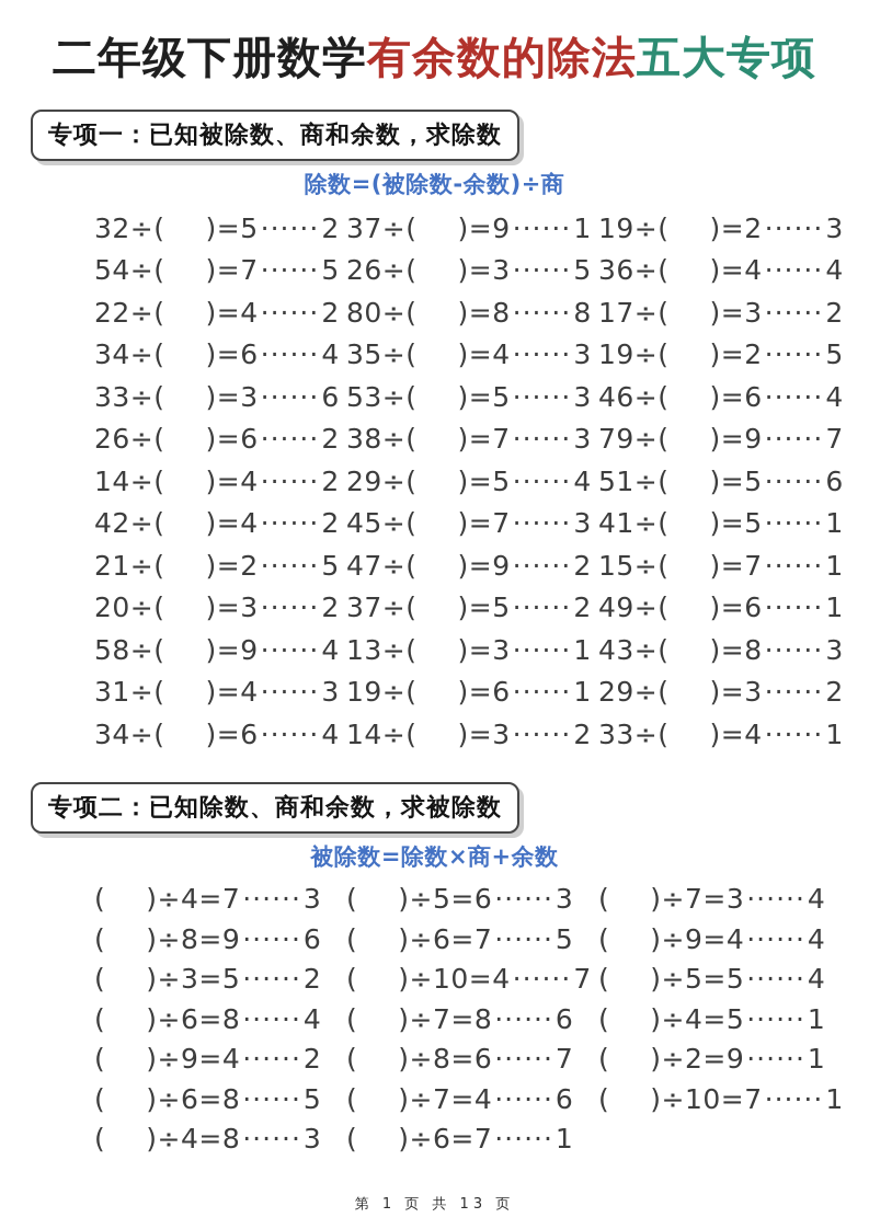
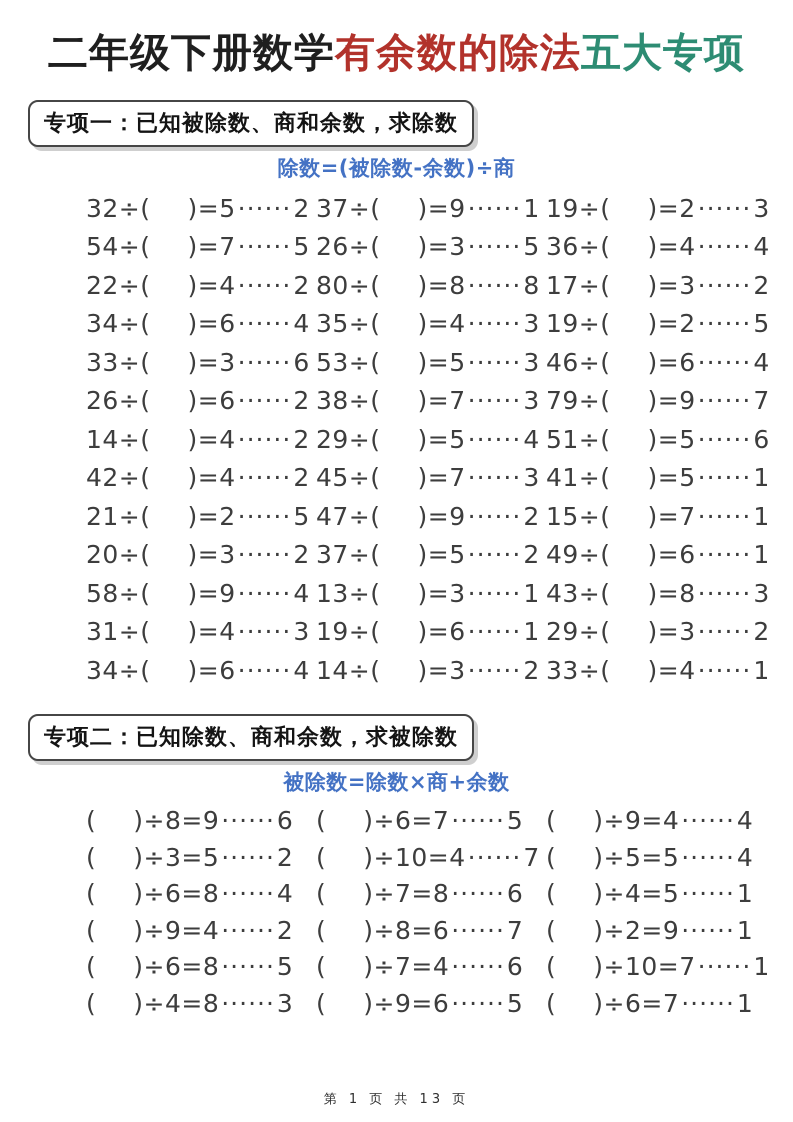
  二年级下册数学有余数的除法五大专项
  专项一：已知被除数、商和余数，求除数
  除数=(被除数-余数)÷商
  32÷( )=5······2
  37÷( )=9······1
  19÷( )=2······3
  54÷( )=7······5
  26÷( )=3······5
  36÷( )=4······4
  22÷( )=4······2
  80÷( )=8······8
  17÷( )=3······2
  34÷( )=6······4
  35÷( )=4······3
  19÷( )=2······5
  33÷( )=3······6
  53÷( )=5······3
  46÷( )=6······4
  26÷( )=6······2
  38÷( )=7······3
  79÷( )=9······7
  14÷( )=4······2
  29÷( )=5······4
  51÷( )=5······6
  42÷( )=4······2
  45÷( )=7······3
  41÷( )=5······1
  21÷( )=2······5
  47÷( )=9······2
  15÷( )=7······1
  20÷( )=3······2
  37÷( )=5······2
  49÷( )=6······1
  58÷( )=9······4
  13÷( )=3······1
  43÷( )=8······3
  31÷( )=4······3
  19÷( )=6······1
  29÷( )=3······2
  34÷( )=6······4
  14÷( )=3······2
  33÷( )=4······1
  专项二：已知除数、商和余数，求被除数
  被除数=除数×商+余数
- ( )÷4=7······3
- ( )÷5=6······3
- ( )÷7=3······4
  ( )÷8=9······6
  ( )÷6=7······5
  ( )÷9=4······4
  ( )÷3=5······2
  ( )÷10=4······7
  ( )÷5=5······4
  ( )÷6=8······4
  ( )÷7=8······6
  ( )÷4=5······1
  ( )÷9=4······2
  ( )÷8=6······7
  ( )÷2=9······1
  ( )÷6=8······5
  ( )÷7=4······6
  ( )÷10=7······1
  ( )÷4=8······3
+ ( )÷9=6······5
  ( )÷6=7······1
  第 1 页 共 13 页
